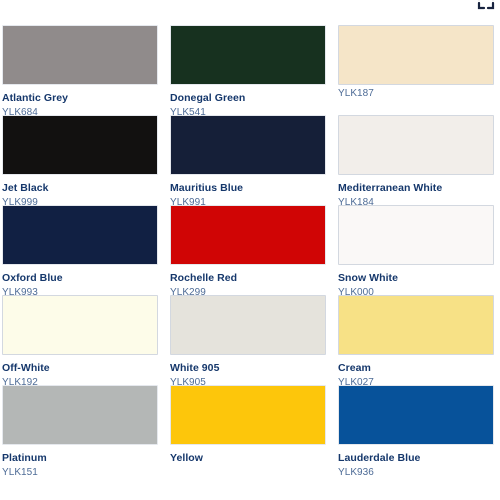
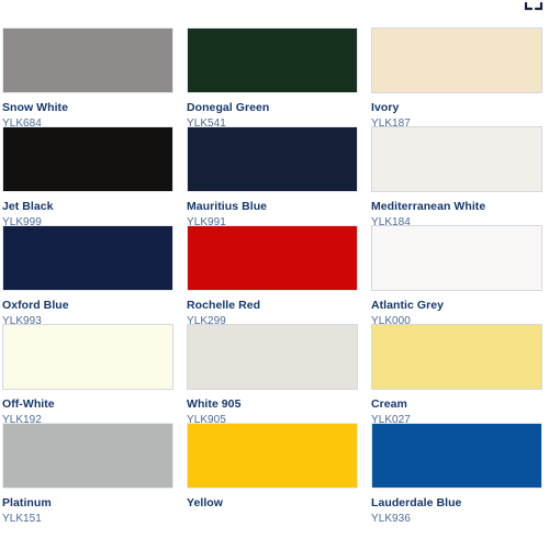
- Atlantic Grey
+ Snow White
  YLK684
  Donegal Green
  YLK541
+ Ivory
  YLK187
  Jet Black
  YLK999
  Mauritius Blue
  YLK991
  Mediterranean White
  YLK184
  Oxford Blue
  YLK993
  Rochelle Red
  YLK299
- Snow White
+ Atlantic Grey
  YLK000
  Off-White
  YLK192
  White 905
  YLK905
  Cream
  YLK027
  Platinum
  YLK151
  Yellow
  Lauderdale Blue
  YLK936
